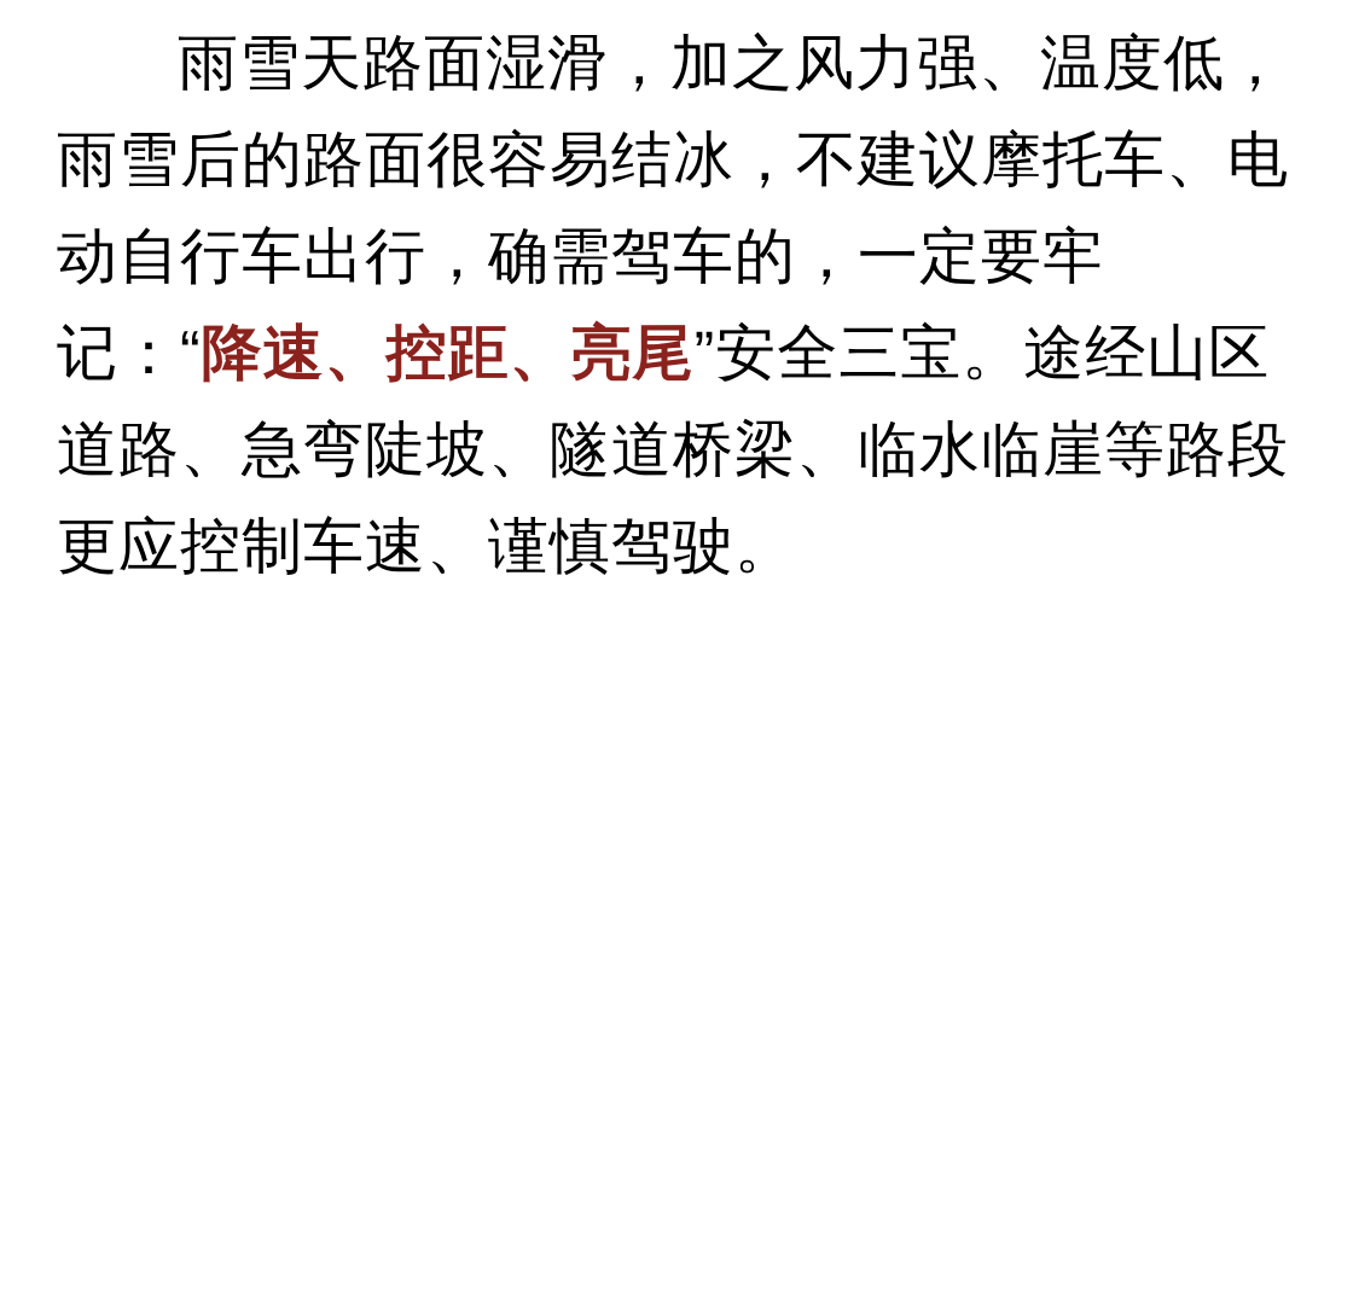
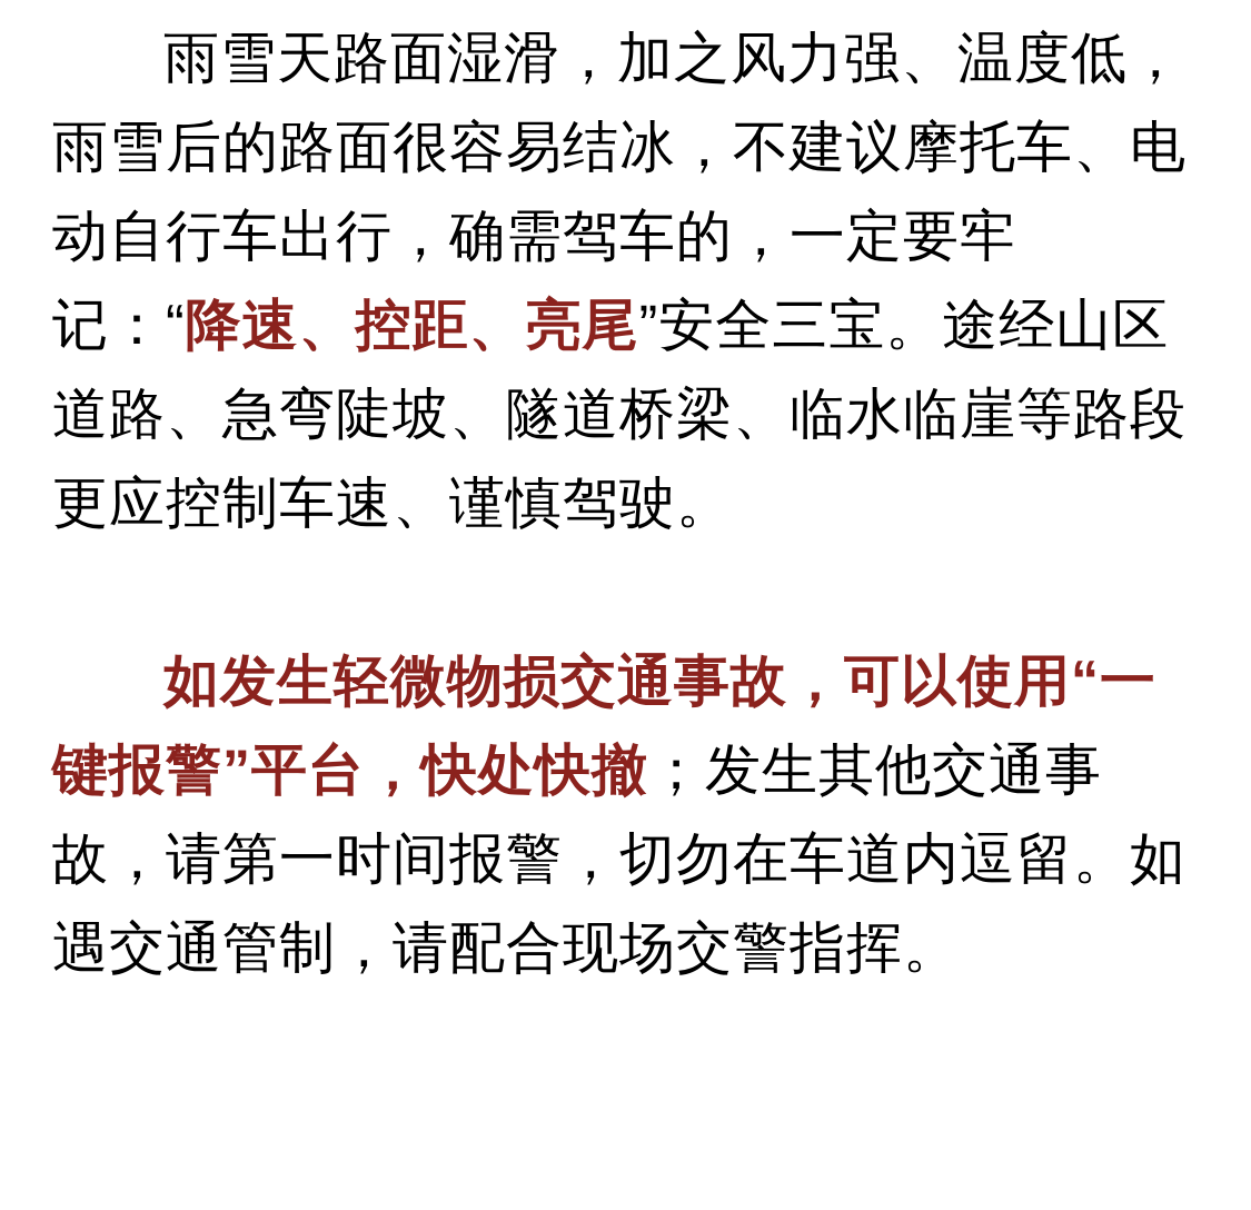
  雨雪天路面湿滑，加之风力强、温度低，
  雨雪后的路面很容易结冰，不建议摩托车、电
  动自行车出行，确需驾车的，一定要牢
  记：“降速、控距、亮尾”安全三宝。途经山区
  道路、急弯陡坡、隧道桥梁、临水临崖等路段
  更应控制车速、谨慎驾驶。
+ 如发生轻微物损交通事故，可以使用“一
+ 键报警”平台，快处快撤；发生其他交通事
+ 故，请第一时间报警，切勿在车道内逗留。如
+ 遇交通管制，请配合现场交警指挥。
